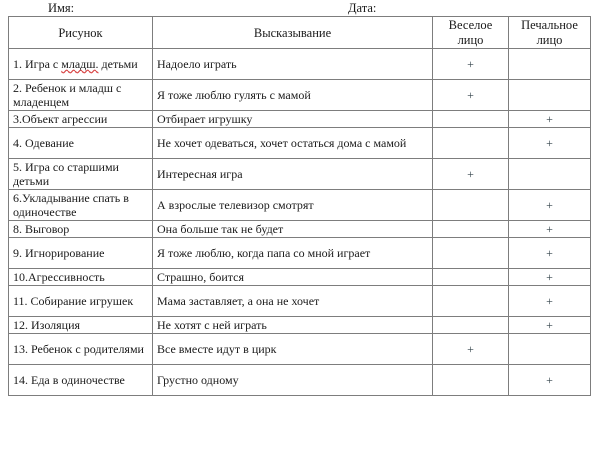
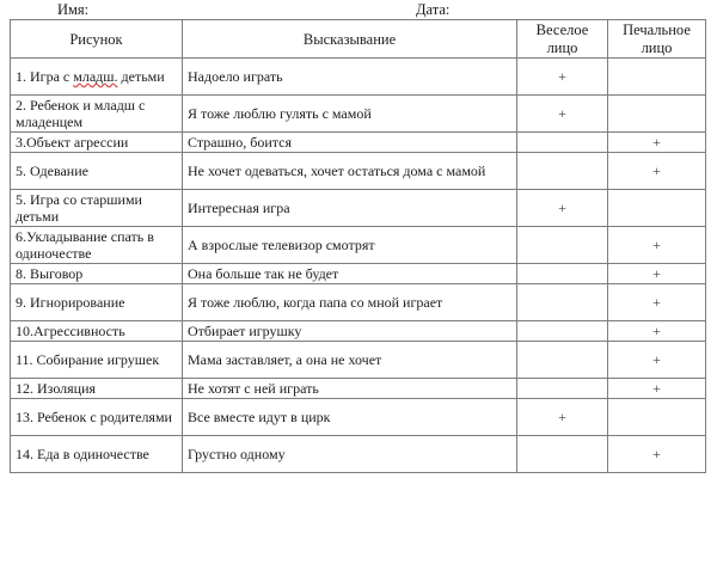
  Имя:
  Дата:
  Рисунок	Высказывание	Веселое лицо	Печальное лицо
  1. Игра с младш. детьми	Надоело играть	+
  2. Ребенок и младш с младенцем	Я тоже люблю гулять с мамой	+
- 3.Объект агрессии	Отбирает игрушку		+
+ 3.Объект агрессии	Страшно, боится		+
- 4. Одевание	Не хочет одеваться, хочет остаться дома с мамой		+
+ 5. Одевание	Не хочет одеваться, хочет остаться дома с мамой		+
  5. Игра со старшими детьми	Интересная игра	+
  6.Укладывание спать в одиночестве	А взрослые телевизор смотрят		+
  8. Выговор	Она больше так не будет		+
  9. Игнорирование	Я тоже люблю, когда папа со мной играет		+
- 10.Агрессивность	Страшно, боится		+
+ 10.Агрессивность	Отбирает игрушку		+
  11. Собирание игрушек	Мама заставляет, а она не хочет		+
  12. Изоляция	Не хотят с ней играть		+
  13. Ребенок с родителями	Все вместе идут в цирк	+
  14. Еда в одиночестве	Грустно одному		+
